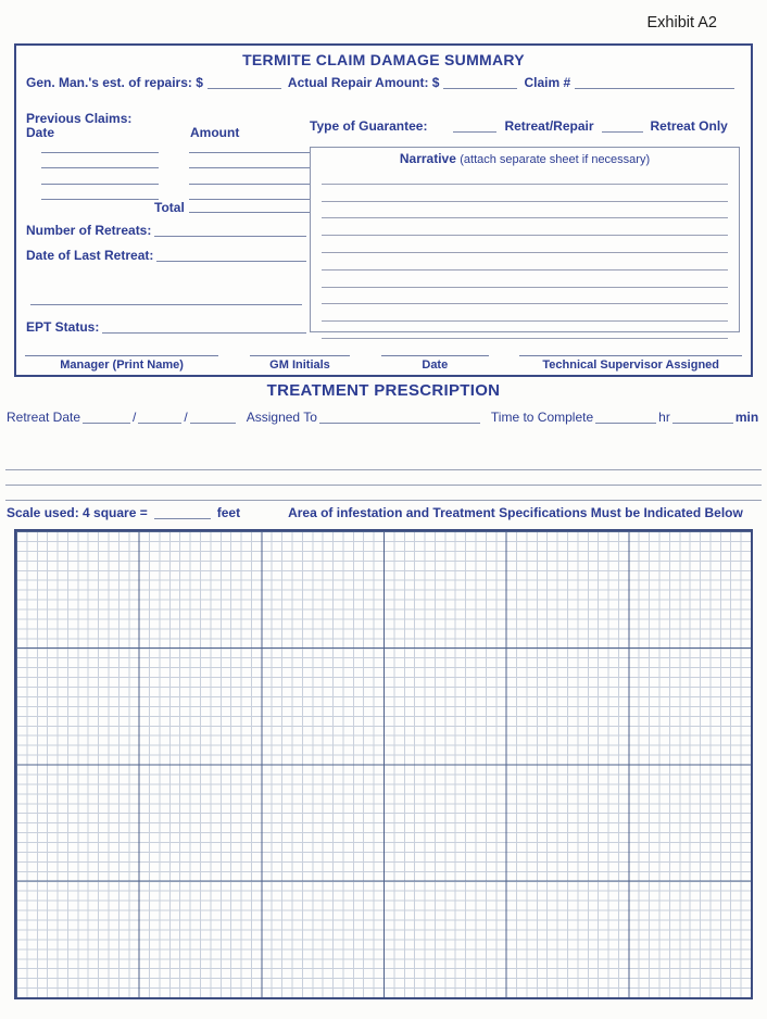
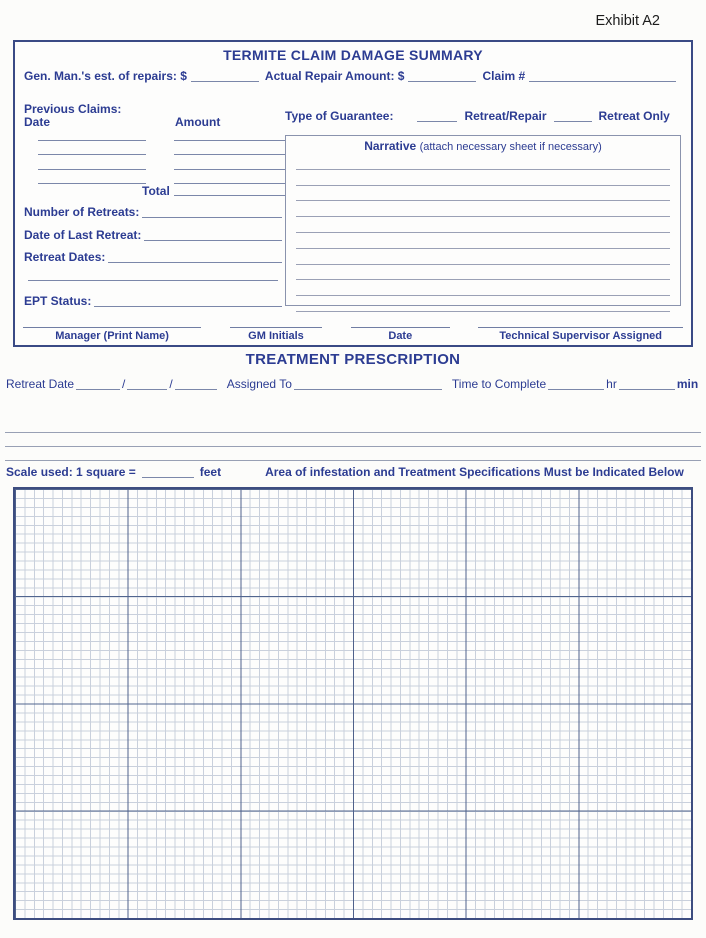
  Exhibit A2
  TERMITE CLAIM DAMAGE SUMMARY
  Gen. Man.'s est. of repairs: $
  Actual Repair Amount: $
  Claim #
  Previous Claims:
  Date
  Amount
  Total
  Number of Retreats:
  Date of Last Retreat:
+ Retreat Dates:
  EPT Status:
  Type of Guarantee:
  Retreat/Repair
  Retreat Only
- Narrative (attach separate sheet if necessary)
+ Narrative (attach necessary sheet if necessary)
  Manager (Print Name)
  GM Initials
  Date
  Technical Supervisor Assigned
  TREATMENT PRESCRIPTION
  Retreat Date
  /
  /
  Assigned To
  Time to Complete
  hr
  min
- Scale used: 4 square =
+ Scale used: 1 square =
  feet
  Area of infestation and Treatment Specifications Must be Indicated Below
